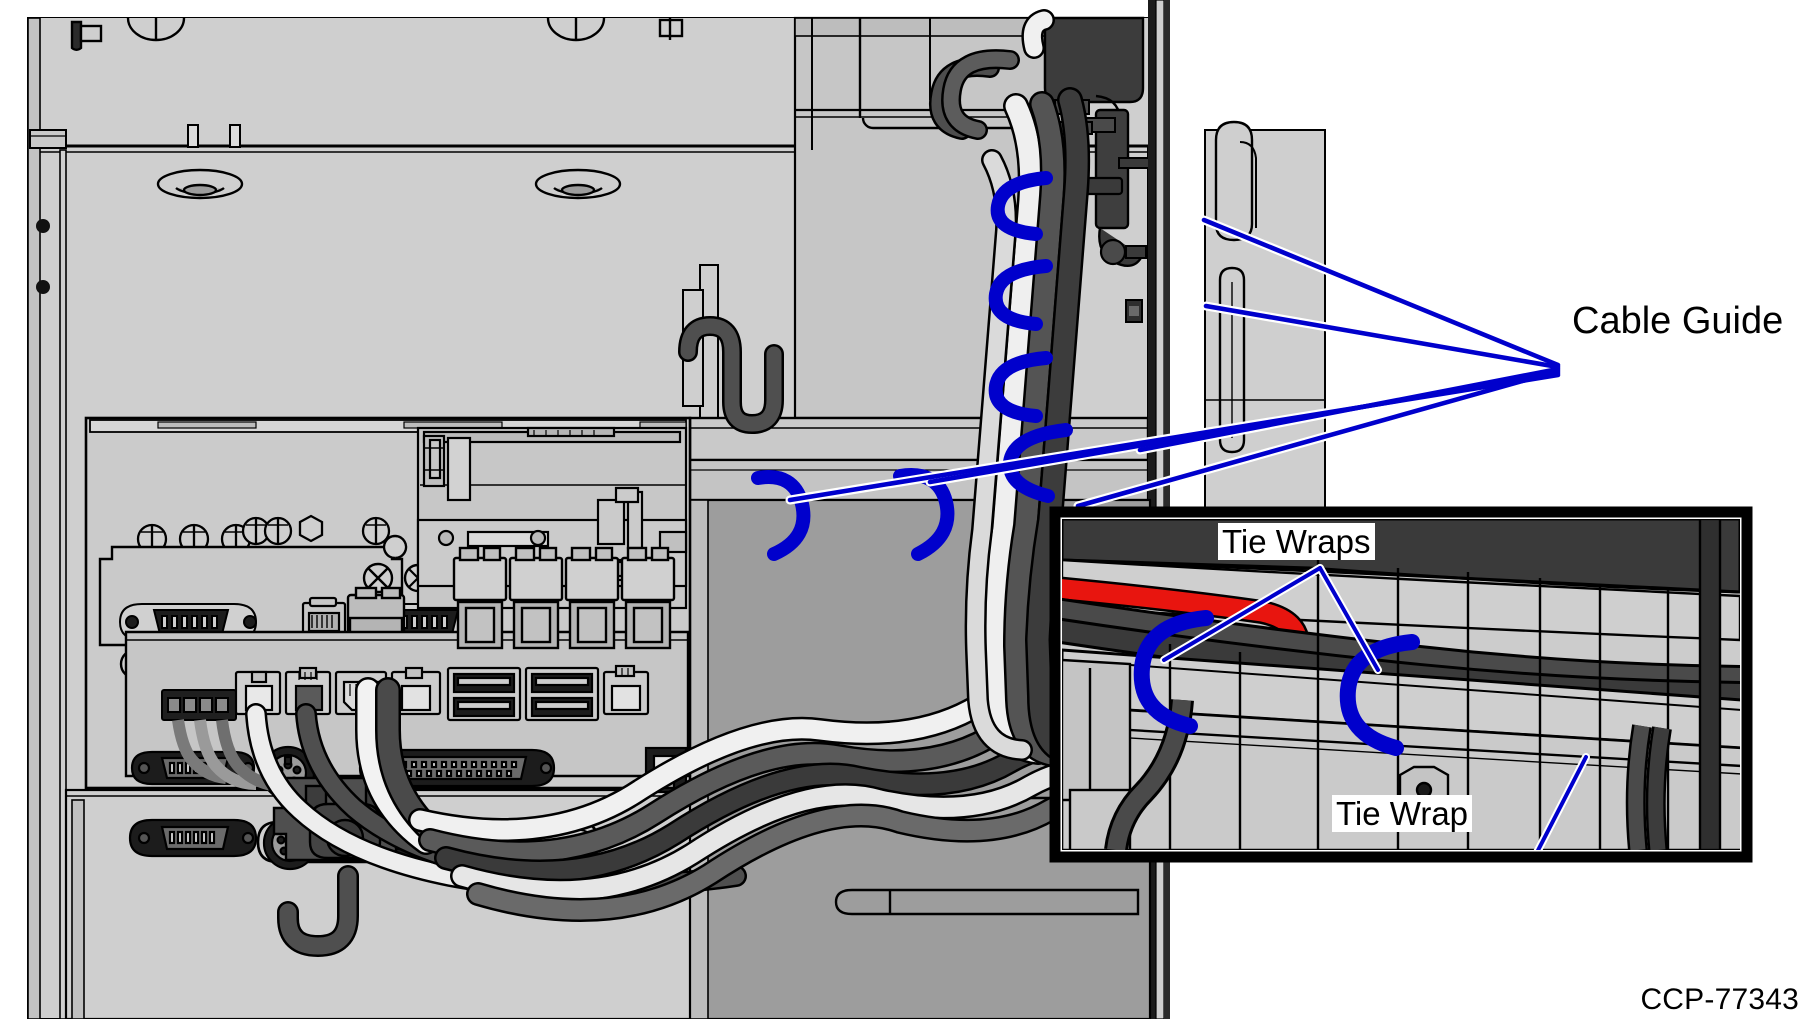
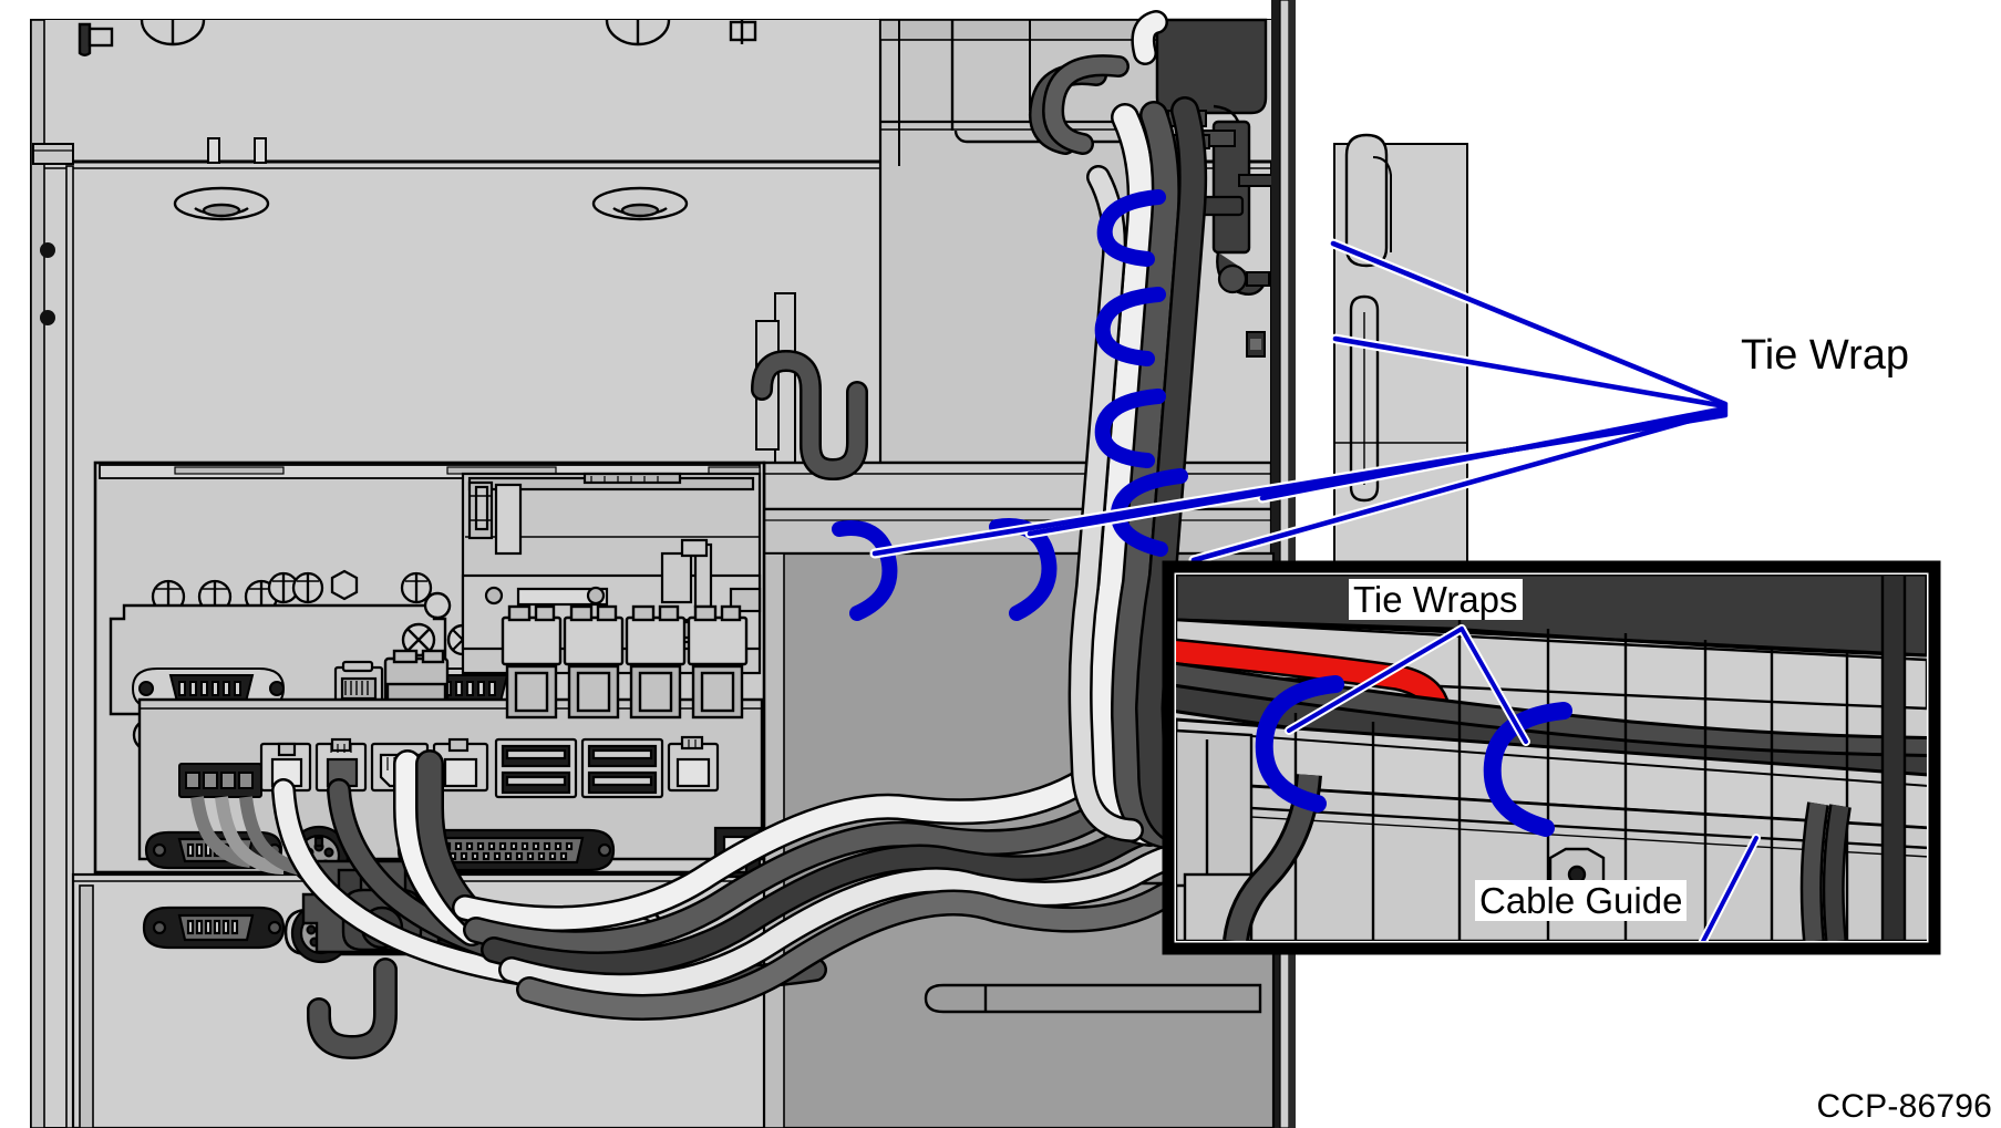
- Cable Guide
+ Tie Wrap
  Tie Wraps
- Tie Wrap
+ Cable Guide
- CCP-77343
+ CCP-86796
